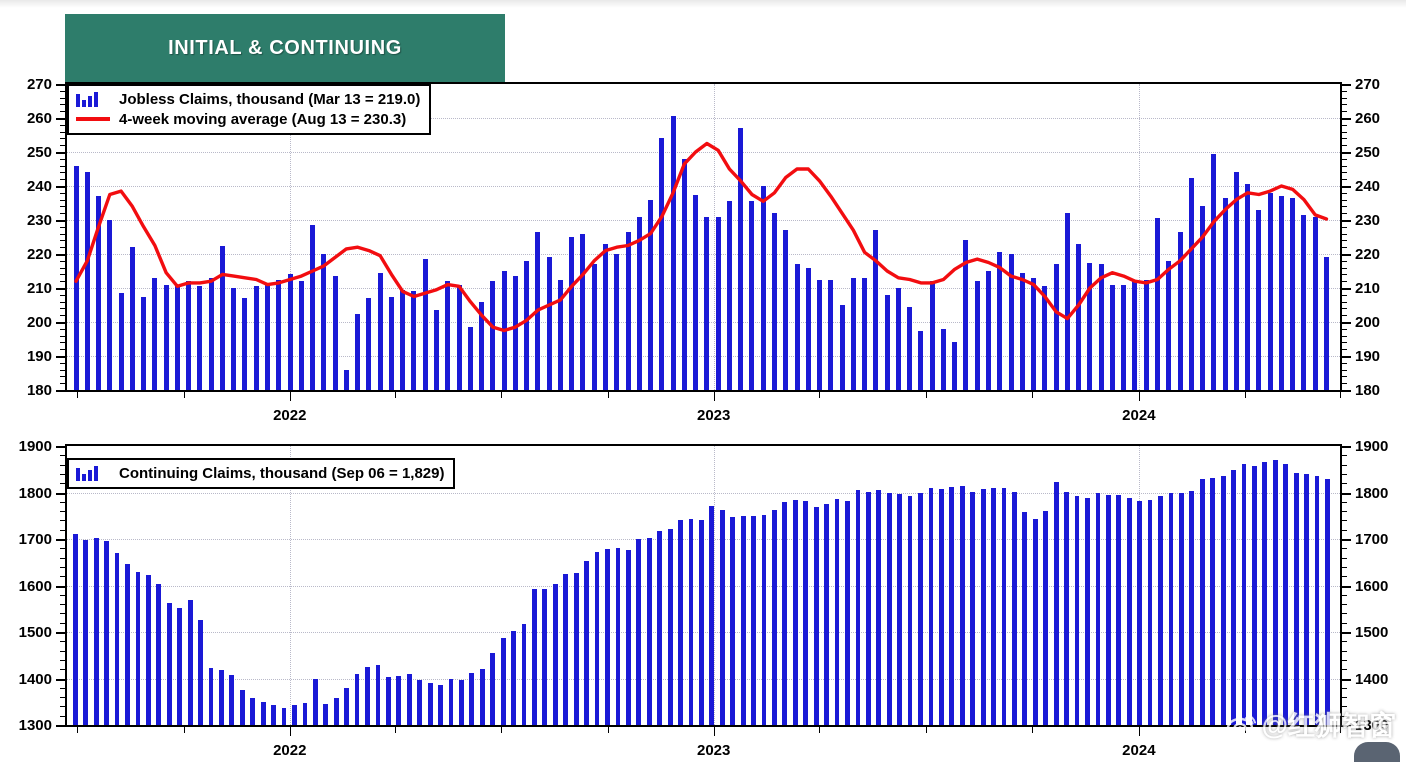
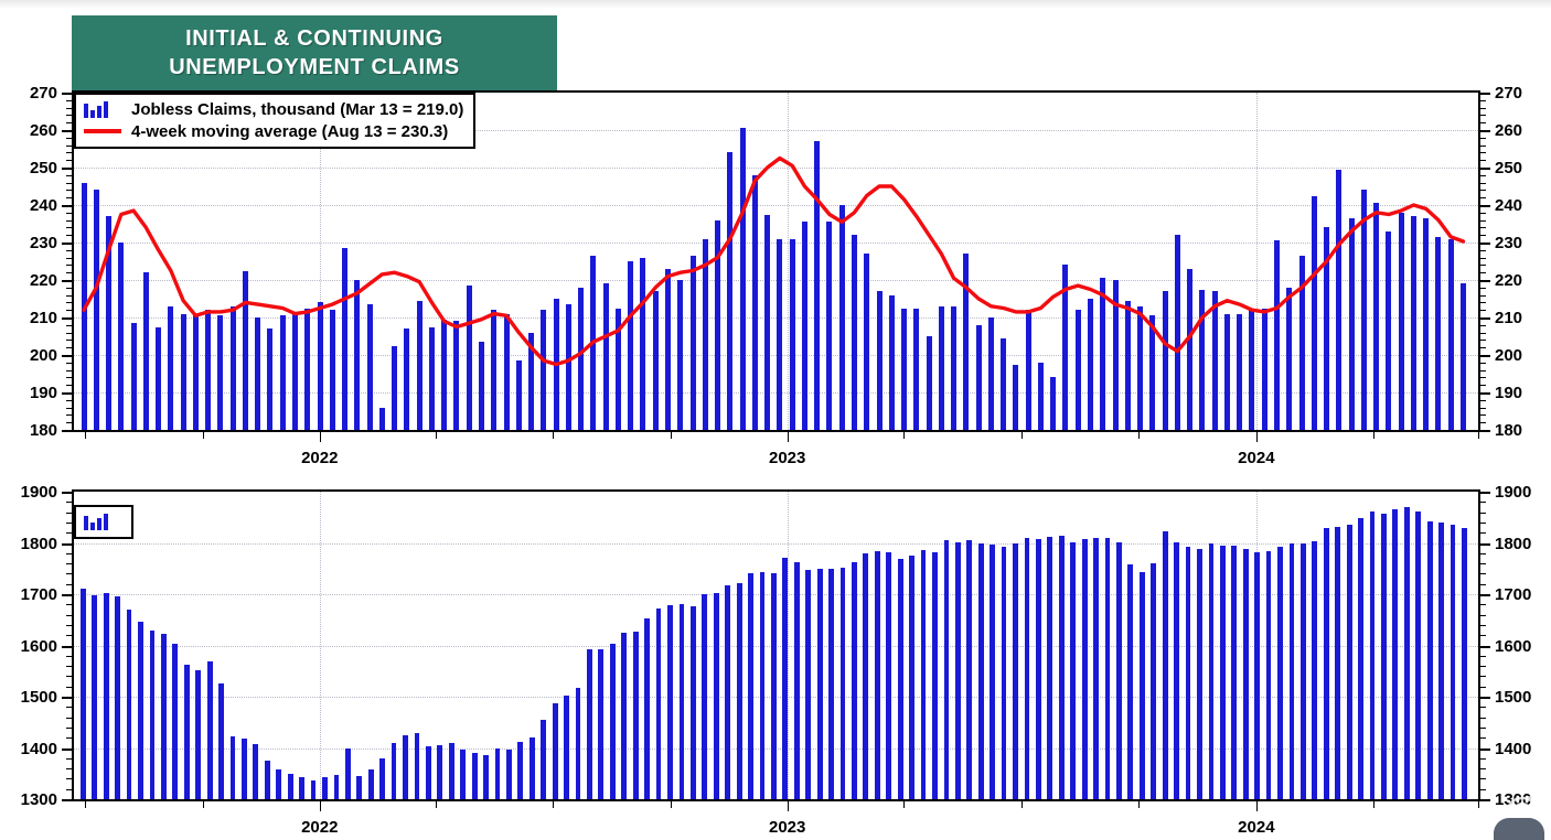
  INITIAL & CONTINUING
+ UNEMPLOYMENT CLAIMS
  180
  180
  190
  190
  200
  200
  210
  210
  220
  220
  230
  230
  240
  240
  250
  250
  260
  260
  270
  270
  2022
  2023
  2024
  Jobless Claims, thousand (Mar 13 = 219.0)
  4-week moving average (Aug 13 = 230.3)
  1300
  1300
  1400
  1400
  1500
  1500
  1600
  1600
  1700
  1700
  1800
  1800
  1900
  1900
  2022
  2023
  2024
- Continuing Claims, thousand (Sep 06 = 1,829)
- @红狮智窗
